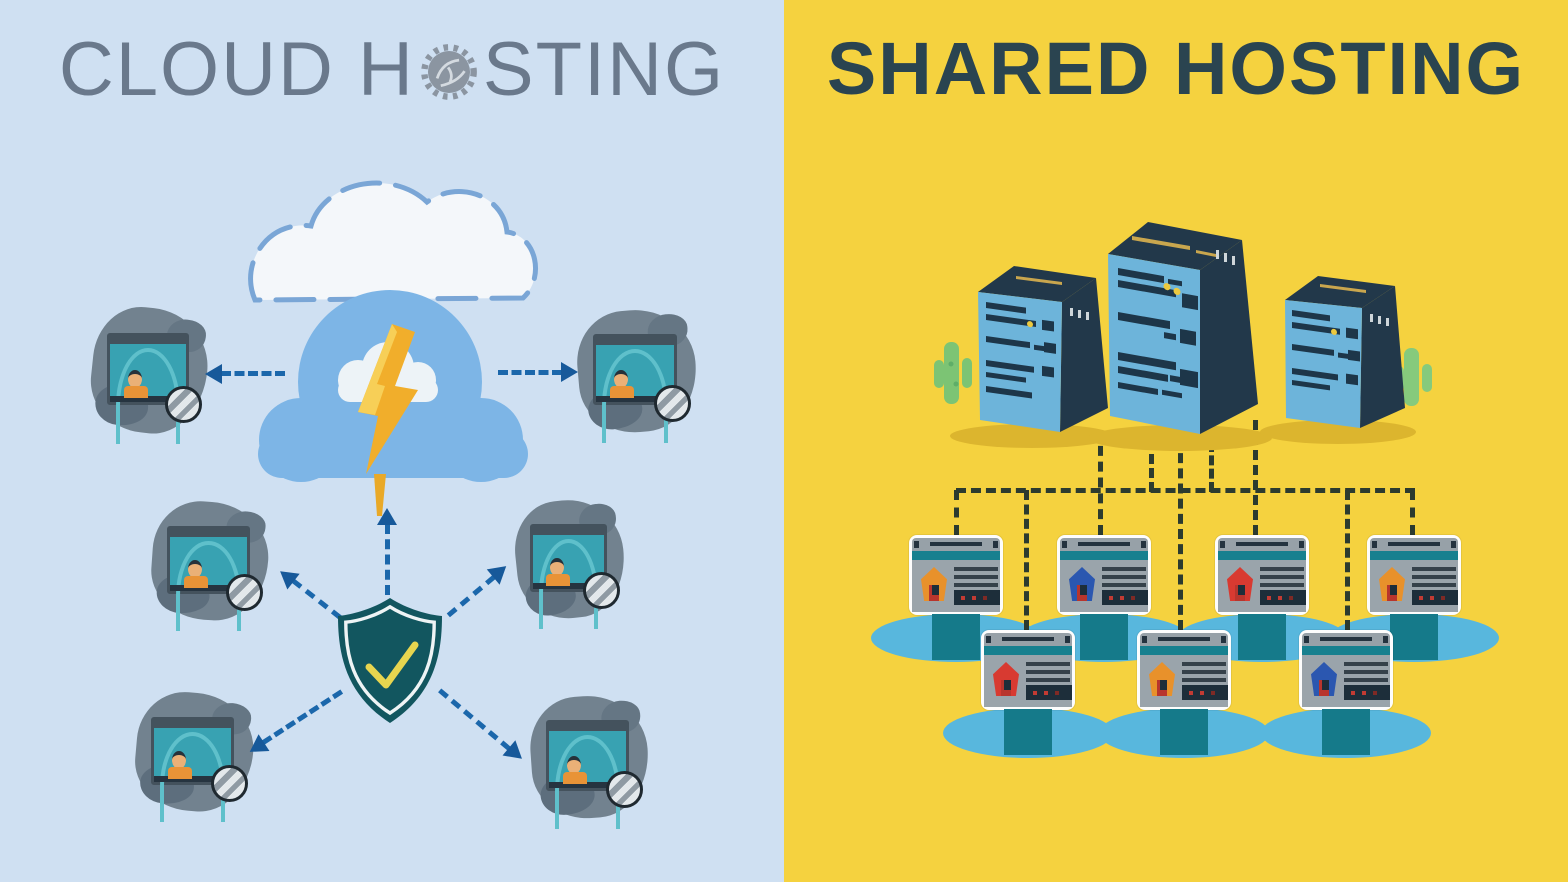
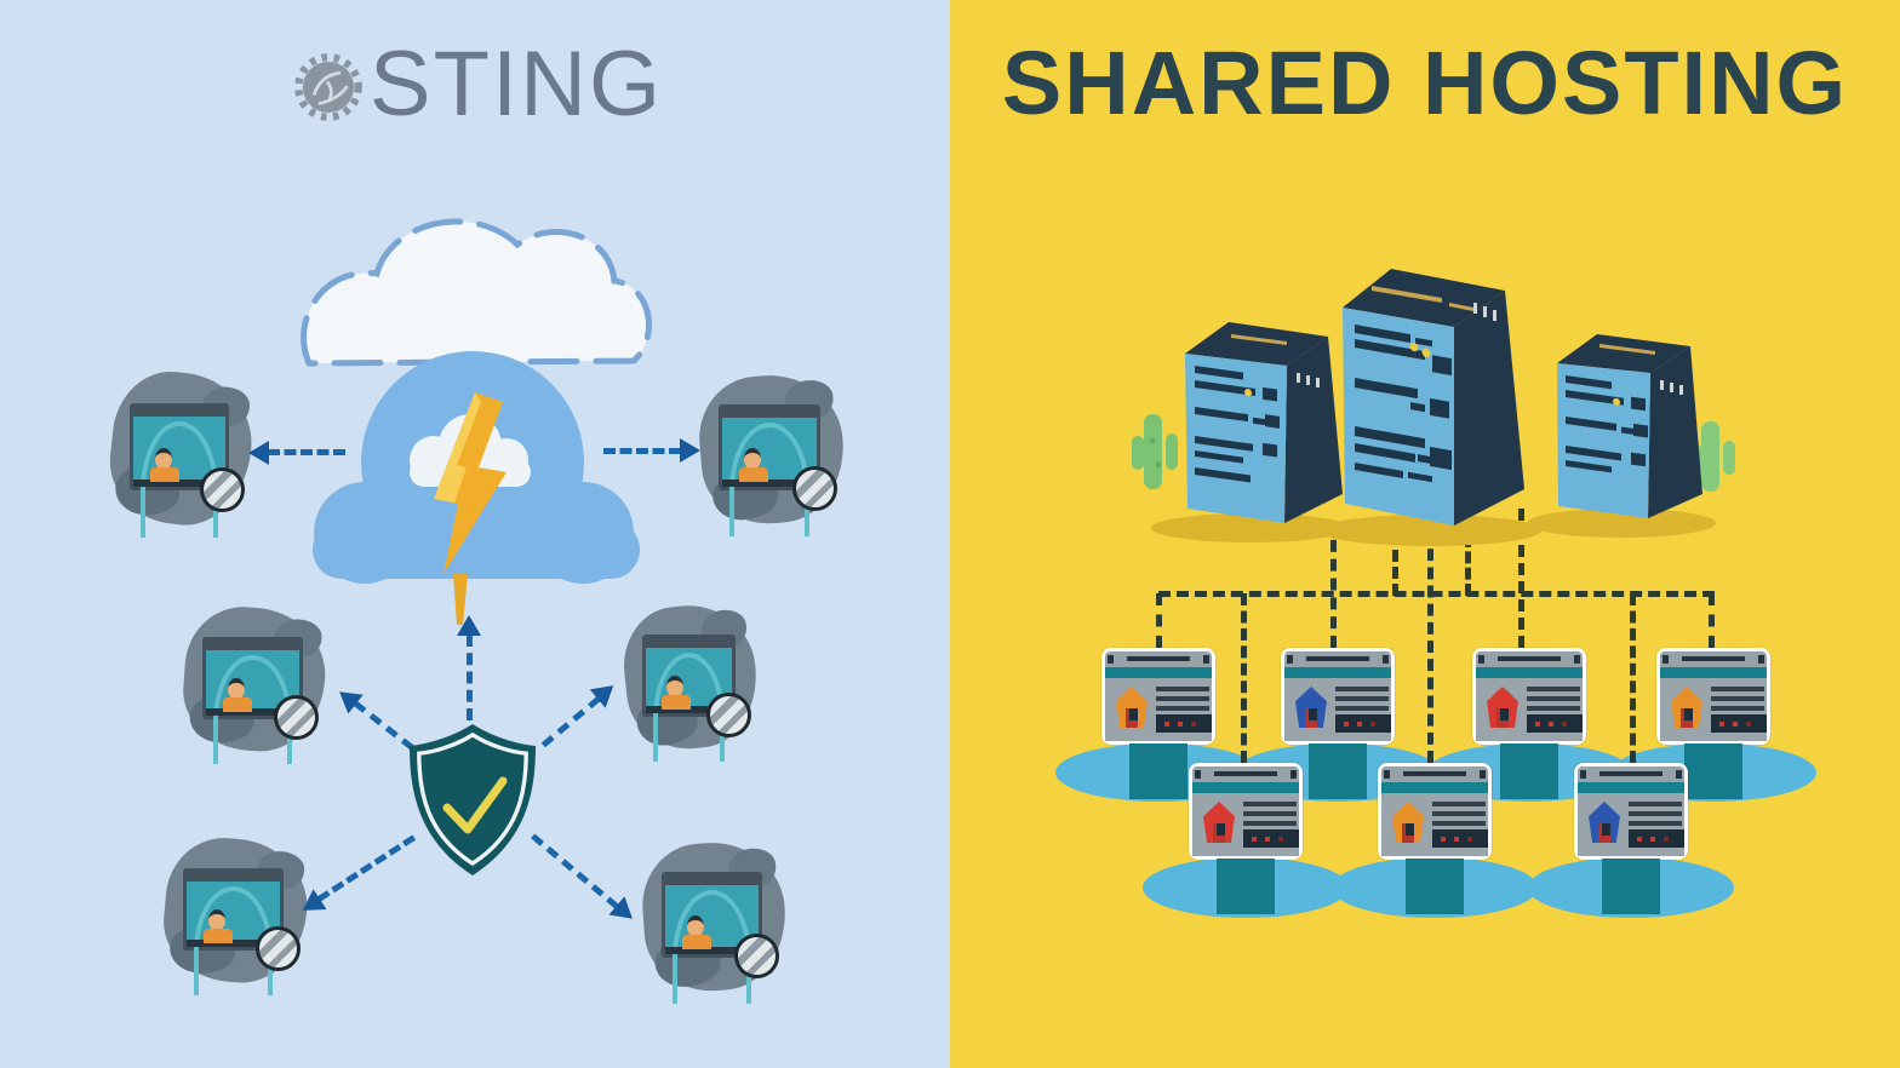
- CLOUD H
  STING
  SHARED HOSTING
